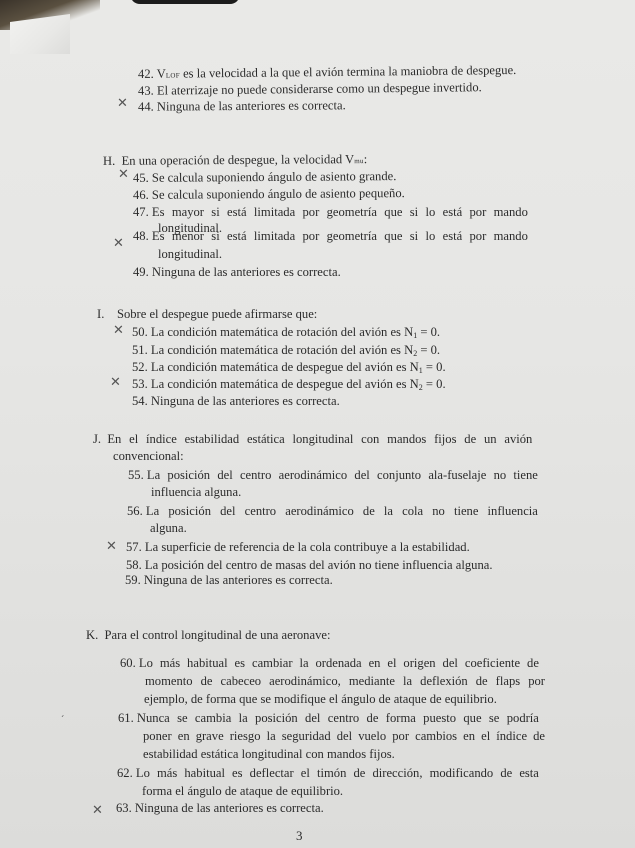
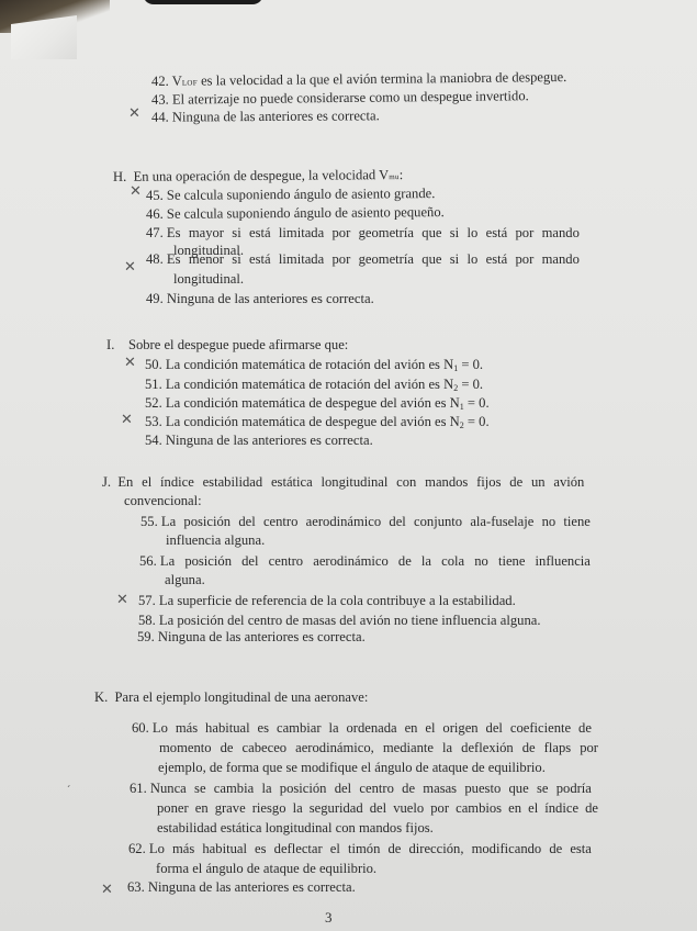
  42. VLOF es la velocidad a la que el avión termina la maniobra de despegue.
  43. El aterrizaje no puede considerarse como un despegue invertido.
  ✕
  44. Ninguna de las anteriores es correcta.
  H. En una operación de despegue, la velocidad Vmu:
  ✕
  45. Se calcula suponiendo ángulo de asiento grande.
  46. Se calcula suponiendo ángulo de asiento pequeño.
  47. Es mayor si está limitada por geometría que si lo está por mando
  longitudinal.
  ✕
  48. Es menor si está limitada por geometría que si lo está por mando
  longitudinal.
  49. Ninguna de las anteriores es correcta.
  I. Sobre el despegue puede afirmarse que:
  ✕
  50. La condición matemática de rotación del avión es N1 = 0.
  51. La condición matemática de rotación del avión es N2 = 0.
  52. La condición matemática de despegue del avión es N1 = 0.
  ✕
  53. La condición matemática de despegue del avión es N2 = 0.
  54. Ninguna de las anteriores es correcta.
  J. En el índice estabilidad estática longitudinal con mandos fijos de un avión
  convencional:
  55. La posición del centro aerodinámico del conjunto ala-fuselaje no tiene
  influencia alguna.
  56. La posición del centro aerodinámico de la cola no tiene influencia
  alguna.
  ✕
  57. La superficie de referencia de la cola contribuye a la estabilidad.
  58. La posición del centro de masas del avión no tiene influencia alguna.
  59. Ninguna de las anteriores es correcta.
- K. Para el control longitudinal de una aeronave:
+ K. Para el ejemplo longitudinal de una aeronave:
  60. Lo más habitual es cambiar la ordenada en el origen del coeficiente de
  momento de cabeceo aerodinámico, mediante la deflexión de flaps por
  ejemplo, de forma que se modifique el ángulo de ataque de equilibrio.
  ˏ
- 61. Nunca se cambia la posición del centro de forma puesto que se podría
+ 61. Nunca se cambia la posición del centro de masas puesto que se podría
  poner en grave riesgo la seguridad del vuelo por cambios en el índice de
  estabilidad estática longitudinal con mandos fijos.
  62. Lo más habitual es deflectar el timón de dirección, modificando de esta
  forma el ángulo de ataque de equilibrio.
  ✕
  63. Ninguna de las anteriores es correcta.
  3
